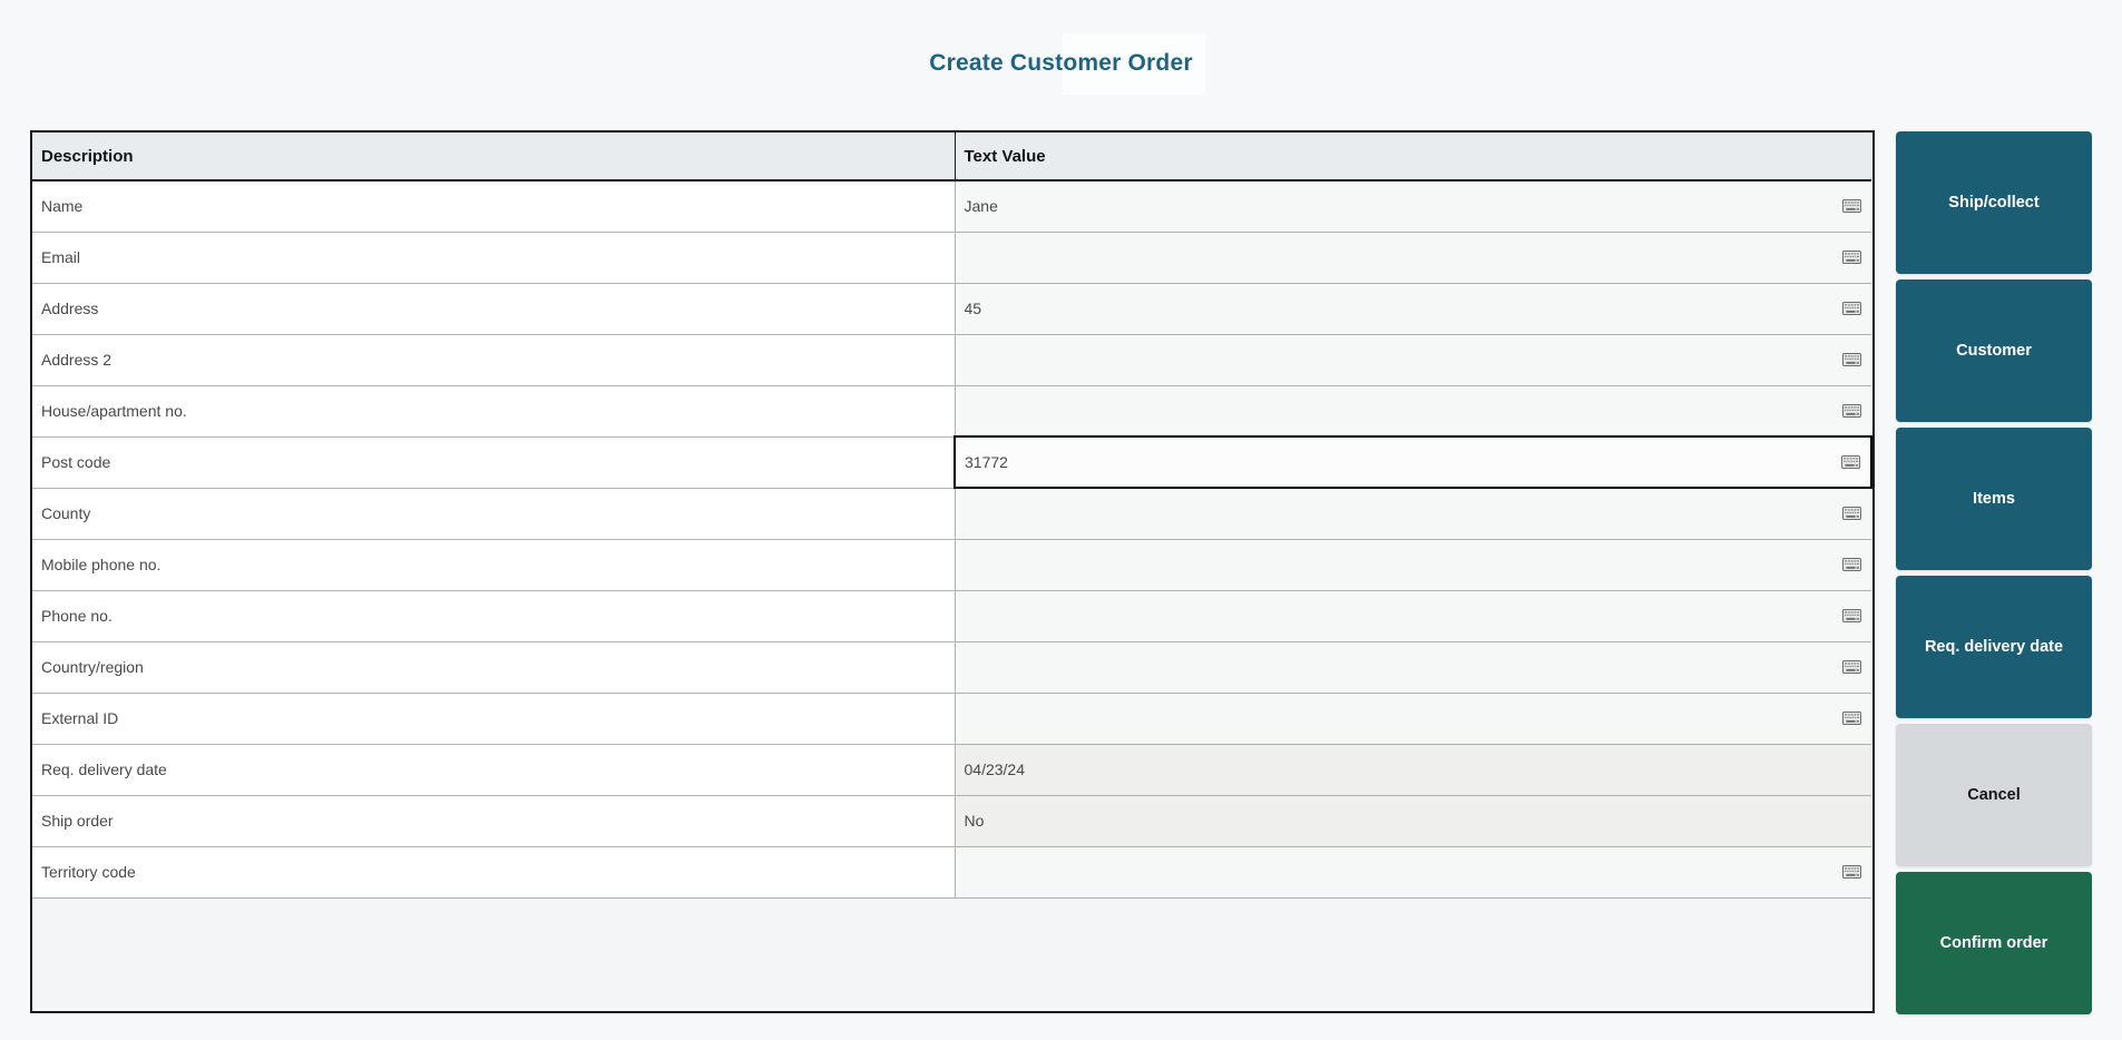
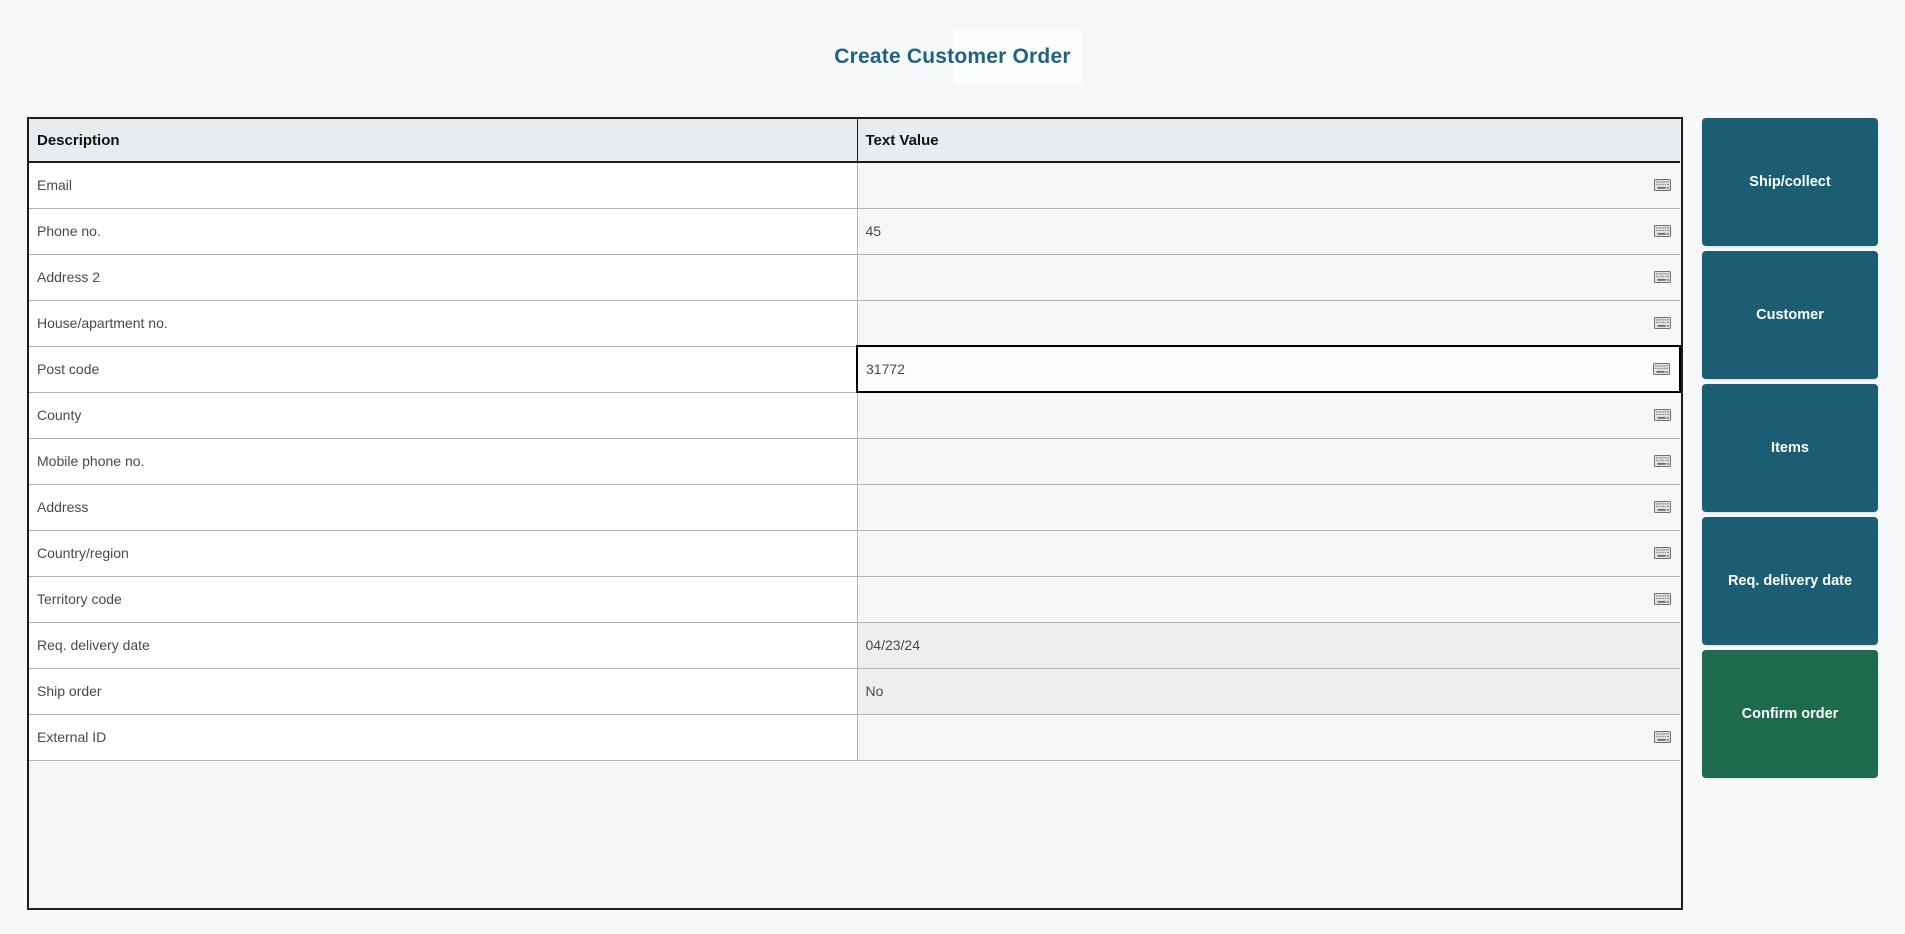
  Create Customer Order
  Description	Text Value
- Name	Jane
  Email
- Address	45
+ Phone no.	45
  Address 2
  House/apartment no.
  Post code	31772
  County
  Mobile phone no.
- Phone no.
+ Address
  Country/region
- External ID
+ Territory code
  Req. delivery date	04/23/24
  Ship order	No
- Territory code
+ External ID
  Ship/collect
  Customer
  Items
  Req. delivery date
- Cancel
  Confirm order
